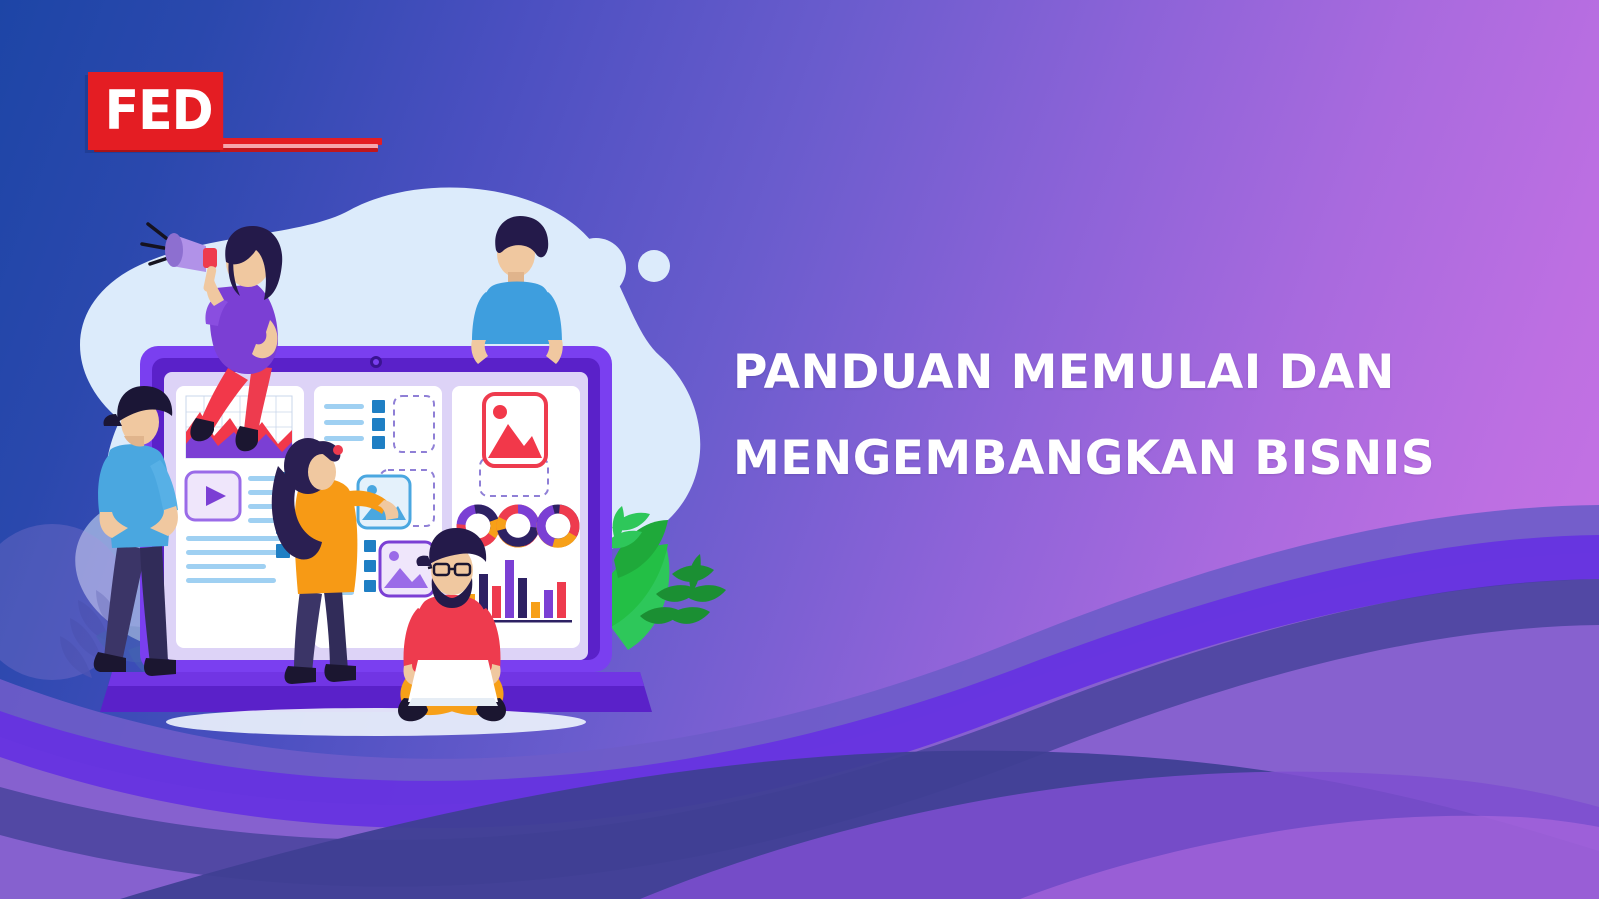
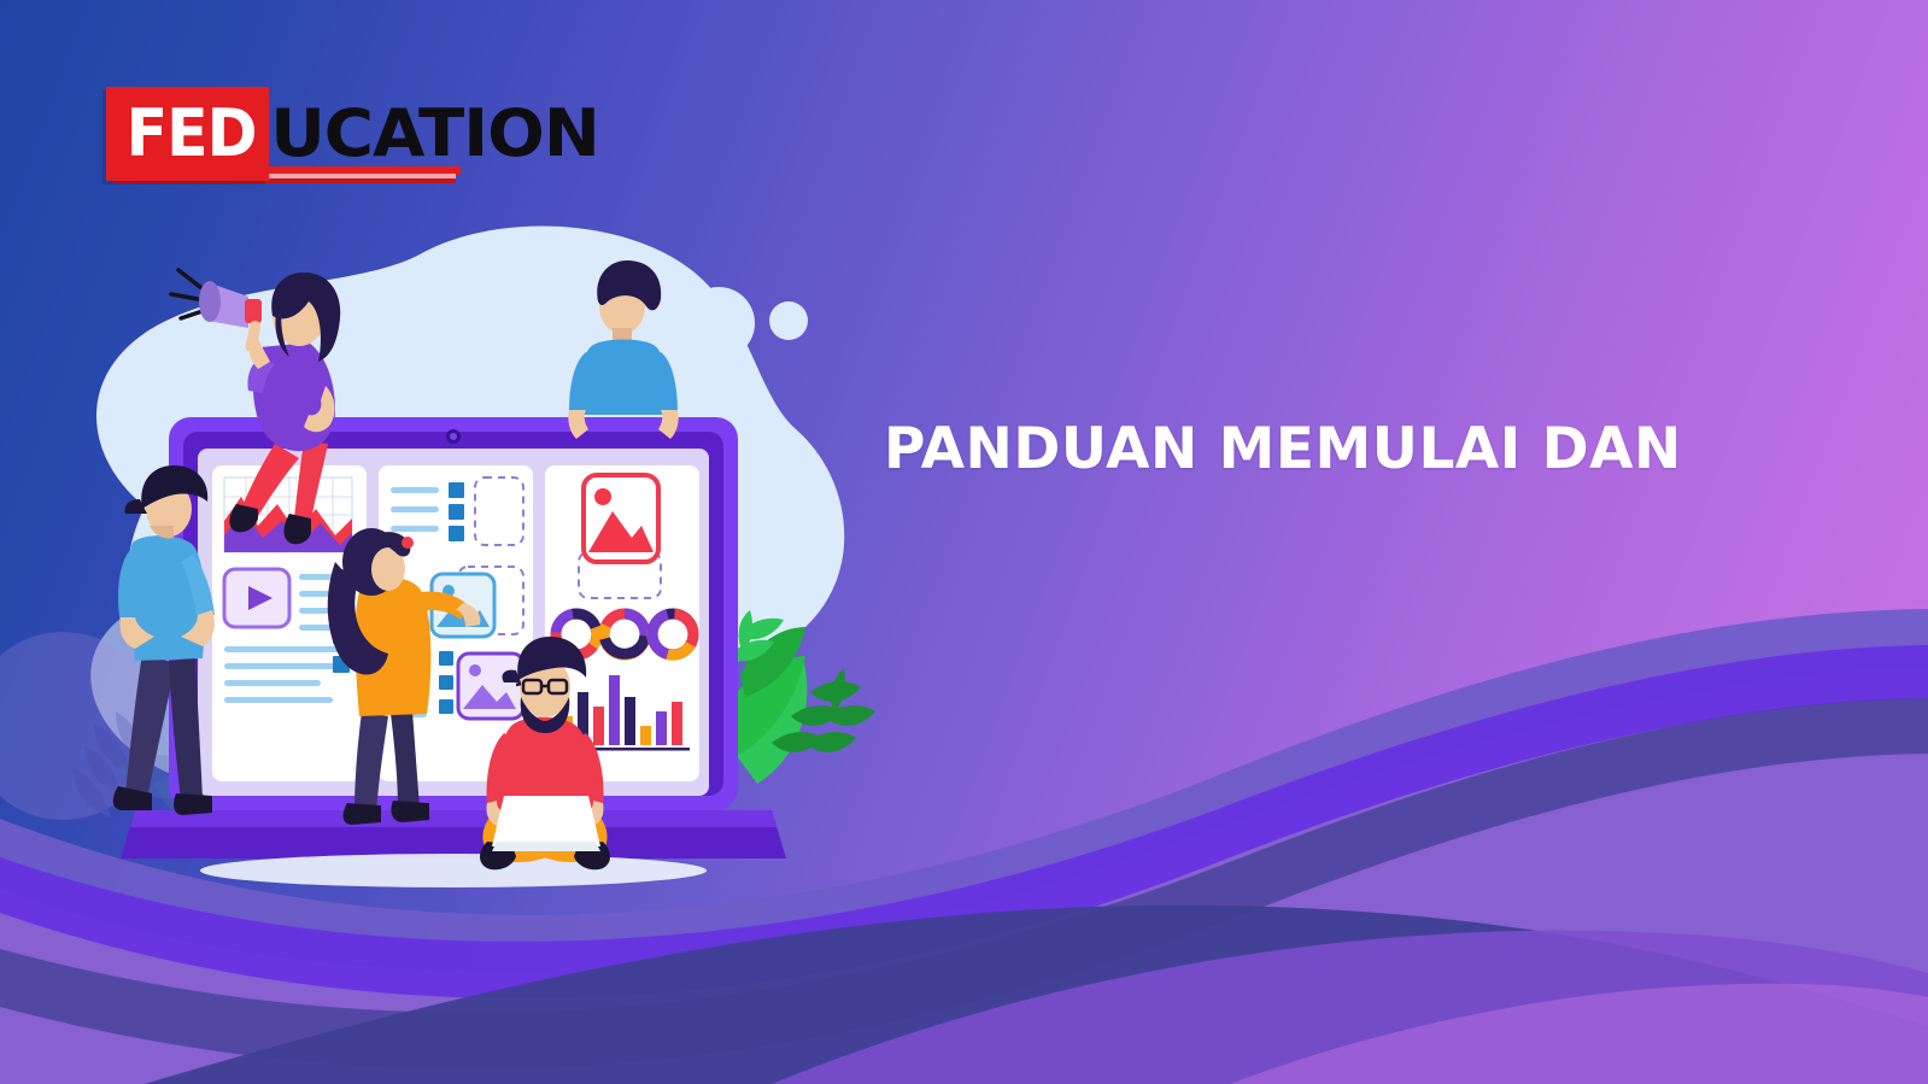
  FED
+ UCATION
  PANDUAN MEMULAI DAN
- MENGEMBANGKAN BISNIS
